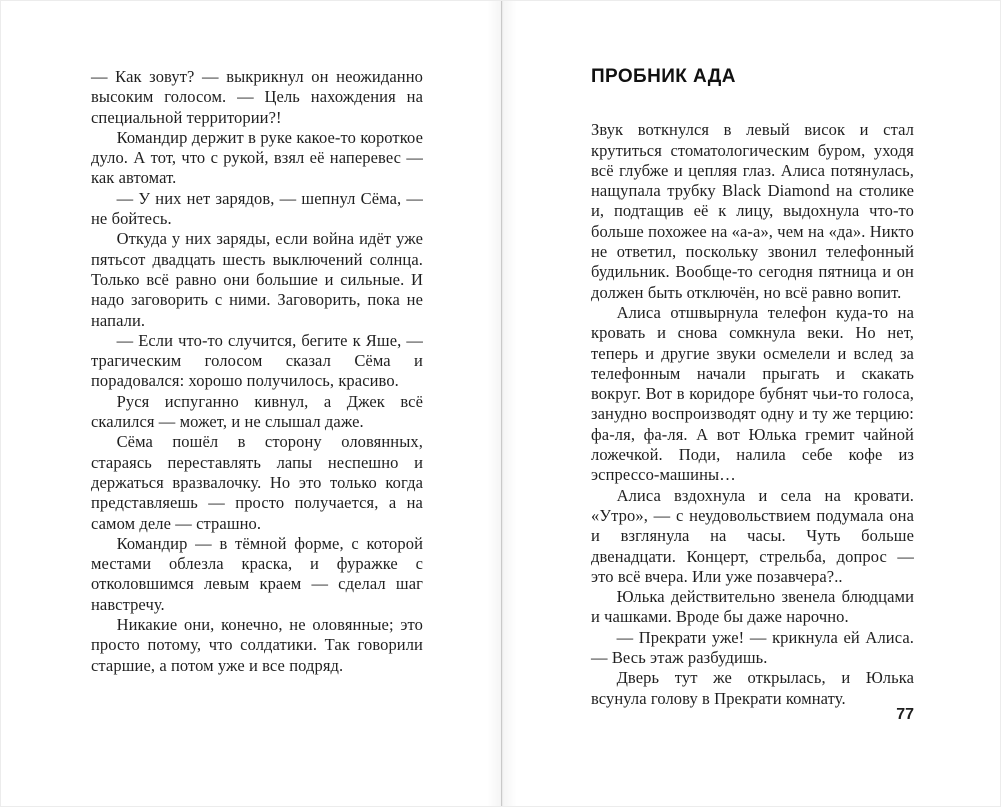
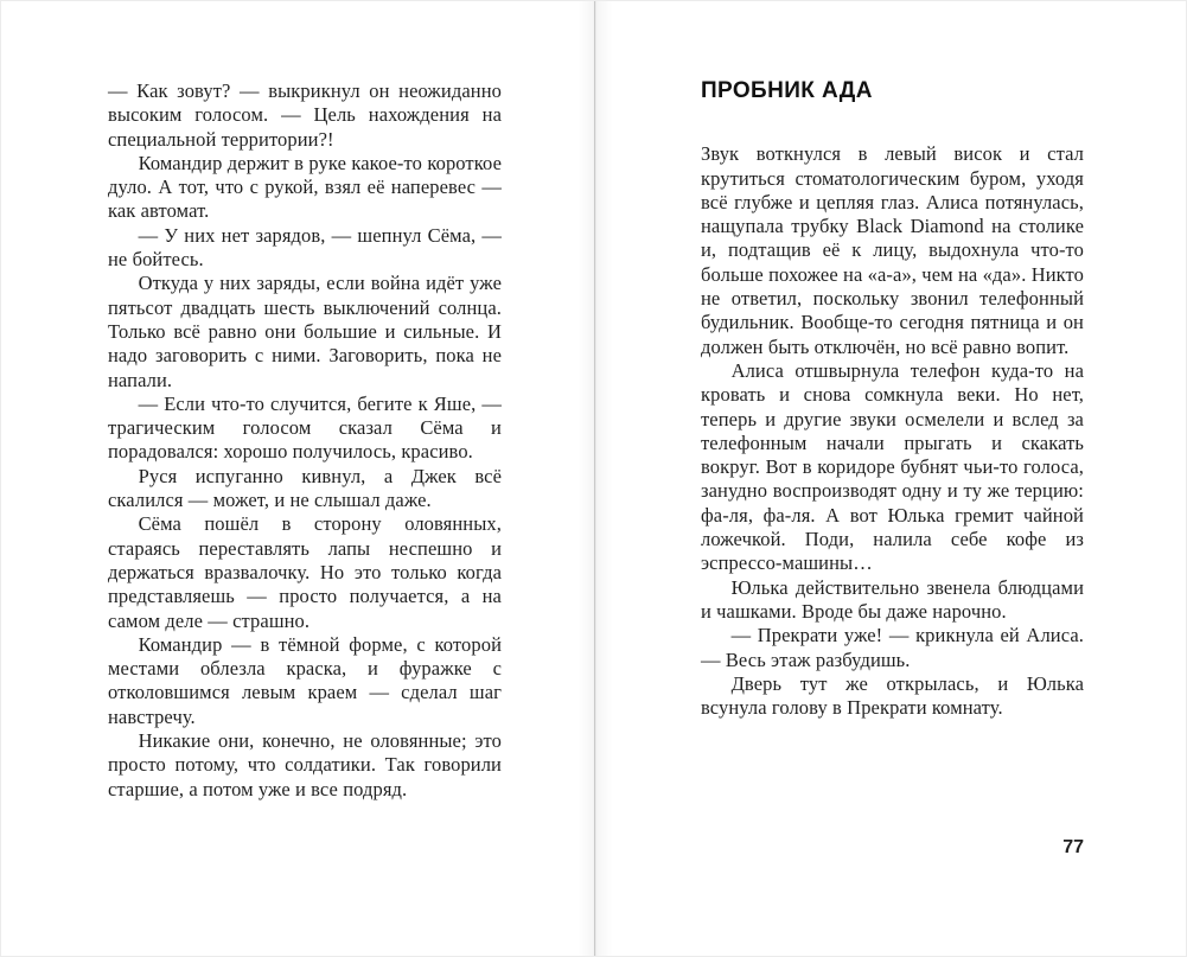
  — Как зовут? — выкрикнул он неожиданно высоким голосом. — Цель нахождения на специальной территории?!
  Командир держит в руке какое-то короткое дуло. А тот, что с рукой, взял её наперевес — как автомат.
  — У них нет зарядов, — шепнул Сёма, — не бойтесь.
  Откуда у них заряды, если война идёт уже пятьсот двадцать шесть выключений солнца. Только всё равно они большие и сильные. И надо заговорить с ними. Заговорить, пока не напали.
  — Если что-то случится, бегите к Яше, — трагическим голосом сказал Сёма и порадовался: хорошо получилось, красиво.
  Руся испуганно кивнул, а Джек всё скалился — может, и не слышал даже.
  Сёма пошёл в сторону оловянных, стараясь переставлять лапы неспешно и держаться вразвалочку. Но это только когда представляешь — просто получается, а на самом деле — страшно.
  Командир — в тёмной форме, с которой местами облезла краска, и фуражке с отколовшимся левым краем — сделал шаг навстречу.
  Никакие они, конечно, не оловянные; это просто потому, что солдатики. Так говорили старшие, а потом уже и все подряд.
  ПРОБНИК АДА
  Звук воткнулся в левый висок и стал крутиться стоматологическим буром, уходя всё глубже и цепляя глаз. Алиса потянулась, нащупала трубку Black Diamond на столике и, подтащив её к лицу, выдохнула что-то больше похожее на «а-а», чем на «да». Никто не ответил, поскольку звонил телефонный будильник. Вообще-то сегодня пятница и он должен быть отключён, но всё равно вопит.
  Алиса отшвырнула телефон куда-то на кровать и снова сомкнула веки. Но нет, теперь и другие звуки осмелели и вслед за телефонным начали прыгать и скакать вокруг. Вот в коридоре бубнят чьи-то голоса, занудно воспроизводят одну и ту же терцию: фа-ля, фа-ля. А вот Юлька гремит чайной ложечкой. Поди, налила себе кофе из эспрессо-машины…
- Алиса вздохнула и села на кровати. «Утро», — с неудовольствием подумала она и взглянула на часы. Чуть больше двенадцати. Концерт, стрельба, допрос — это всё вчера. Или уже позавчера?..
  Юлька действительно звенела блюдцами и чашками. Вроде бы даже нарочно.
  — Прекрати уже! — крикнула ей Алиса. — Весь этаж разбудишь.
  Дверь тут же открылась, и Юлька всунула голову в Прекрати комнату.
  77
